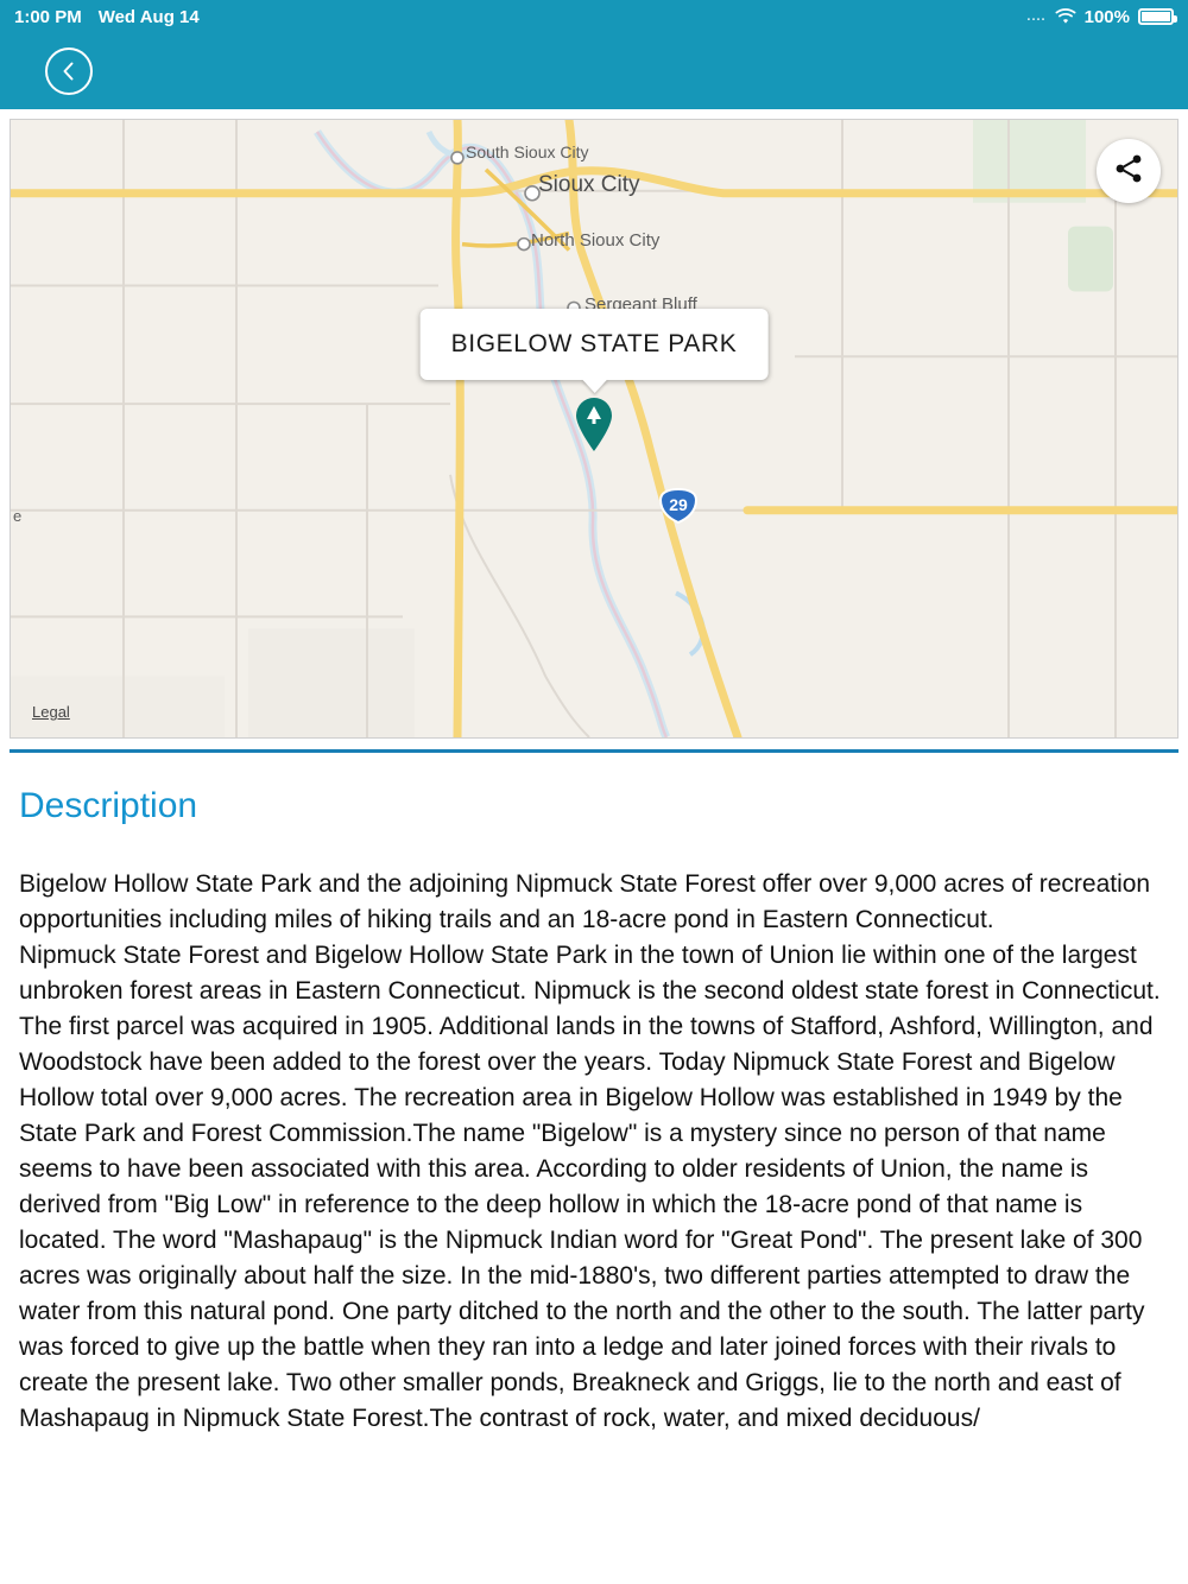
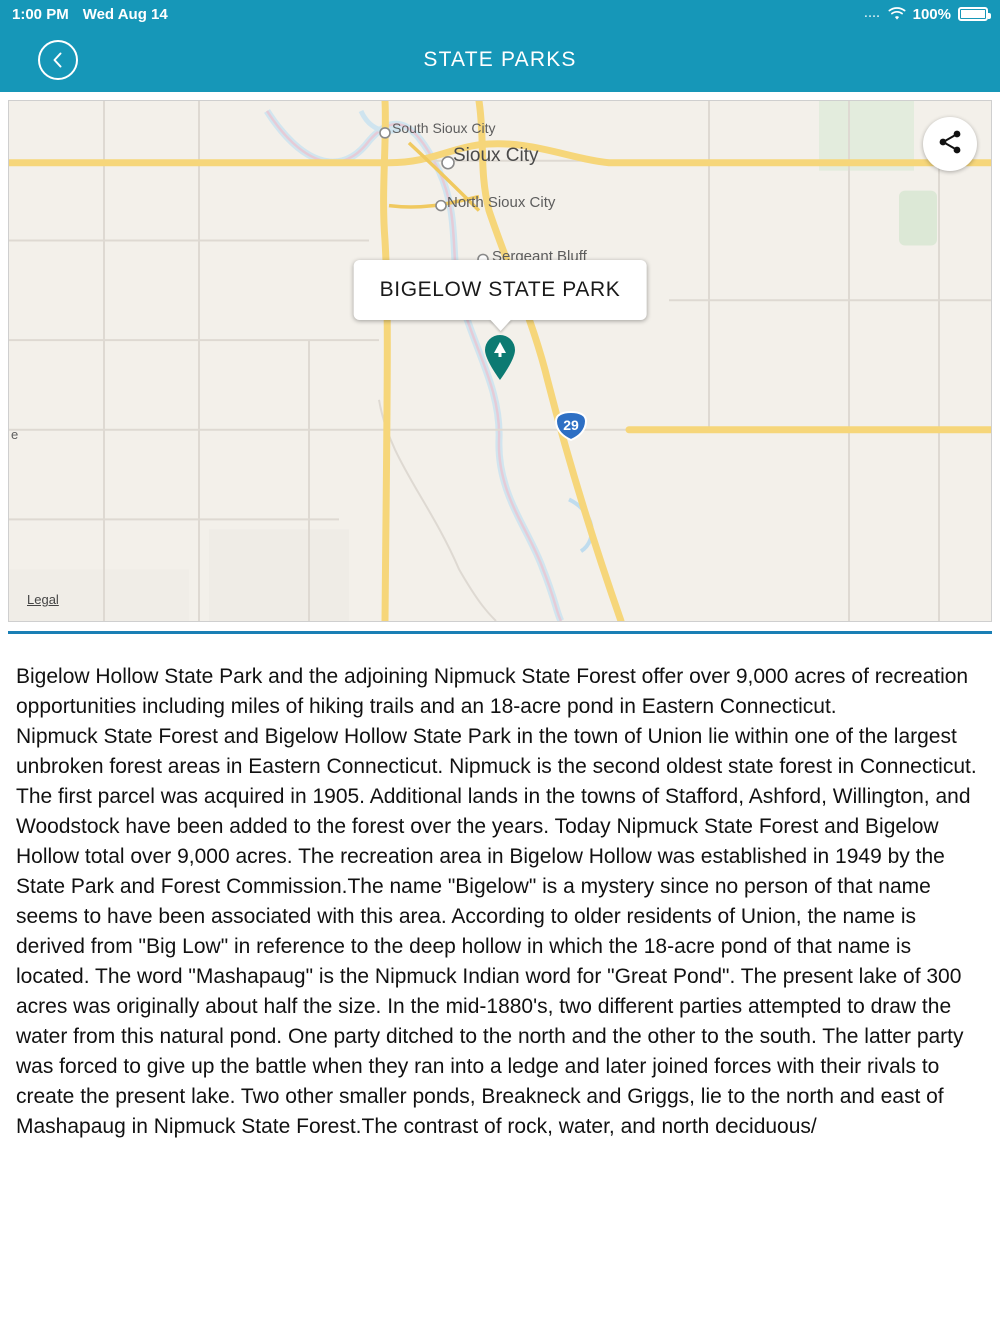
  1:00 PM
  Wed Aug 14
  ....
  100%
+ STATE PARKS
  South Sioux City
  Sioux City
  North Sioux City
  Sergeant Bluff
  e
  29
  BIGELOW STATE PARK
  Legal
- Description
  Bigelow Hollow State Park and the adjoining Nipmuck State Forest offer over 9,000 acres of recreation opportunities including miles of hiking trails and an 18-acre pond in Eastern Connecticut.
- Nipmuck State Forest and Bigelow Hollow State Park in the town of Union lie within one of the largest unbroken forest areas in Eastern Connecticut. Nipmuck is the second oldest state forest in Connecticut. The first parcel was acquired in 1905. Additional lands in the towns of Stafford, Ashford, Willington, and Woodstock have been added to the forest over the years. Today Nipmuck State Forest and Bigelow Hollow total over 9,000 acres. The recreation area in Bigelow Hollow was established in 1949 by the State Park and Forest Commission.The name "Bigelow" is a mystery since no person of that name seems to have been associated with this area. According to older residents of Union, the name is derived from "Big Low" in reference to the deep hollow in which the 18-acre pond of that name is located. The word "Mashapaug" is the Nipmuck Indian word for "Great Pond". The present lake of 300 acres was originally about half the size. In the mid-1880's, two different parties attempted to draw the water from this natural pond. One party ditched to the north and the other to the south. The latter party was forced to give up the battle when they ran into a ledge and later joined forces with their rivals to create the present lake. Two other smaller ponds, Breakneck and Griggs, lie to the north and east of Mashapaug in Nipmuck State Forest.The contrast of rock, water, and mixed deciduous/
+ Nipmuck State Forest and Bigelow Hollow State Park in the town of Union lie within one of the largest unbroken forest areas in Eastern Connecticut. Nipmuck is the second oldest state forest in Connecticut. The first parcel was acquired in 1905. Additional lands in the towns of Stafford, Ashford, Willington, and Woodstock have been added to the forest over the years. Today Nipmuck State Forest and Bigelow Hollow total over 9,000 acres. The recreation area in Bigelow Hollow was established in 1949 by the State Park and Forest Commission.The name "Bigelow" is a mystery since no person of that name seems to have been associated with this area. According to older residents of Union, the name is derived from "Big Low" in reference to the deep hollow in which the 18-acre pond of that name is located. The word "Mashapaug" is the Nipmuck Indian word for "Great Pond". The present lake of 300 acres was originally about half the size. In the mid-1880's, two different parties attempted to draw the water from this natural pond. One party ditched to the north and the other to the south. The latter party was forced to give up the battle when they ran into a ledge and later joined forces with their rivals to create the present lake. Two other smaller ponds, Breakneck and Griggs, lie to the north and east of Mashapaug in Nipmuck State Forest.The contrast of rock, water, and north deciduous/
